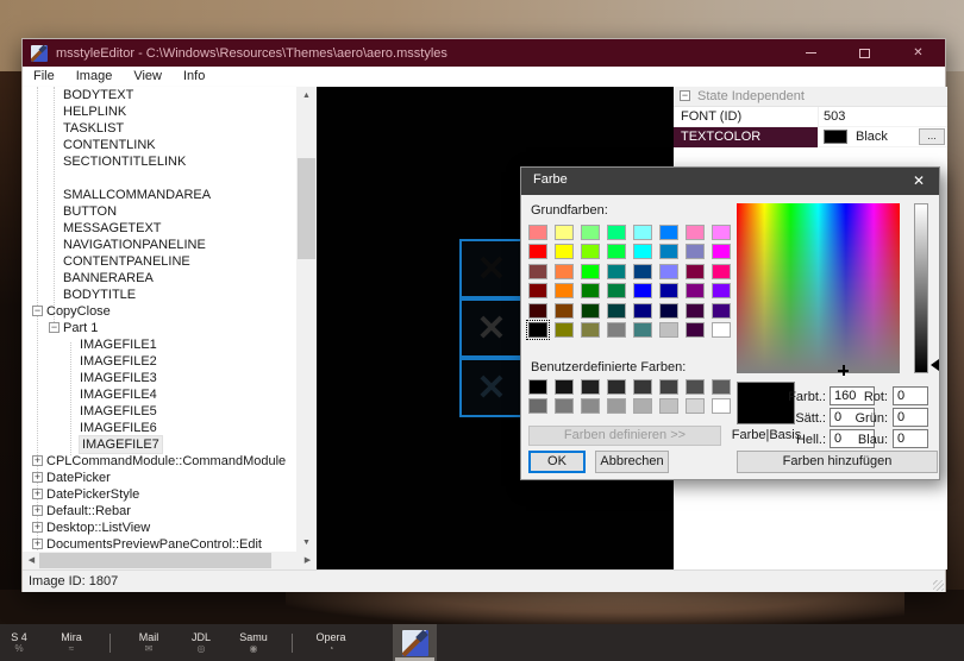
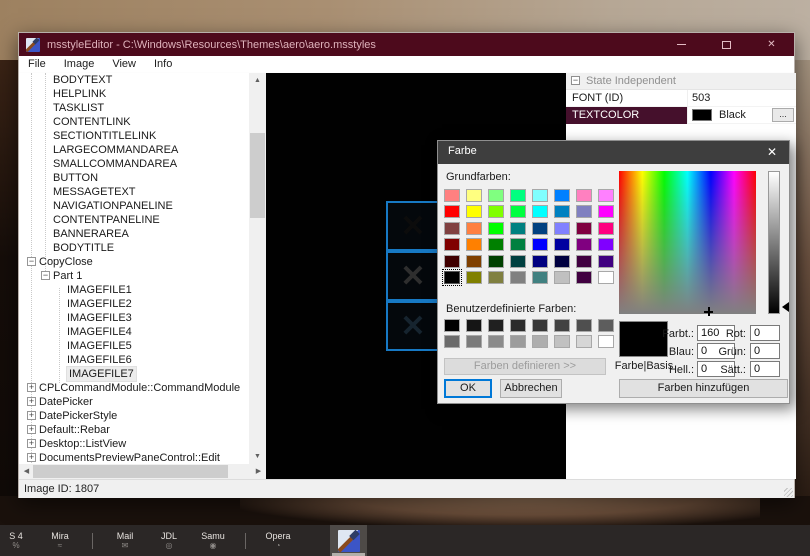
  msstyleEditor - C:\Windows\Resources\Themes\aero\aero.msstyles
  ✕
  File
  Image
  View
  Info
  BODYTEXT
  HELPLINK
  TASKLIST
  CONTENTLINK
  SECTIONTITLELINK
+ LARGECOMMANDAREA
  SMALLCOMMANDAREA
  BUTTON
  MESSAGETEXT
  NAVIGATIONPANELINE
  CONTENTPANELINE
  BANNERAREA
  BODYTITLE
  −
  CopyClose
  −
  Part 1
  IMAGEFILE1
  IMAGEFILE2
  IMAGEFILE3
  IMAGEFILE4
  IMAGEFILE5
  IMAGEFILE6
  IMAGEFILE7
  +
  CPLCommandModule::CommandModule
  +
  DatePicker
  +
  DatePickerStyle
  +
  Default::Rebar
  +
  Desktop::ListView
  +
  DocumentsPreviewPaneControl::Edit
  ✕
  ✕
  −
  State Independent
  FONT (ID)
  503
  TEXTCOLOR
  Black
  ...
  Image ID: 1807
  Farbe
  ✕
  Grundfarben:
  Benutzerdefinierte Farben:
  Farben definieren >>
  OK
  Abbrechen
  Farbe|Basis
  Farbt.:
  160
- Sätt.:
+ Blau:
  0
  Hell.:
  0
  Rot:
  0
  Grün:
  0
- Blau:
+ Sätt.:
  0
  Farben hinzufügen
  S 4
  %
  Mira
  ≈
  Mail
  ✉
  JDL
  ◎
  Samu
  ◉
  Opera
  ◔
